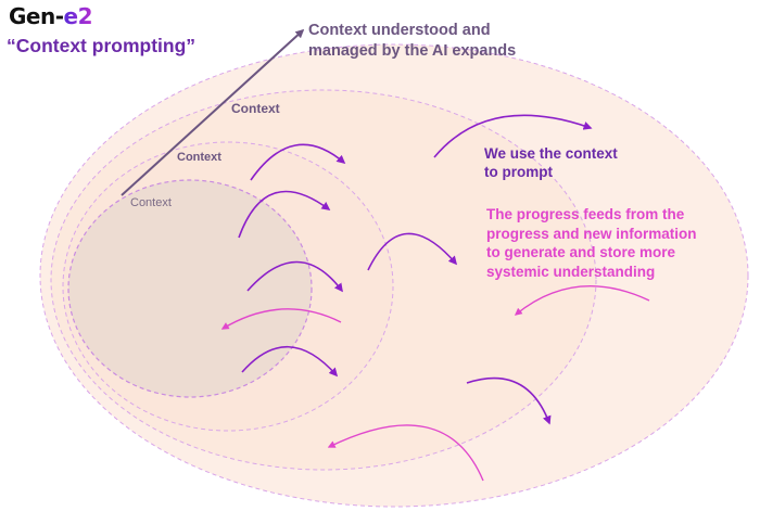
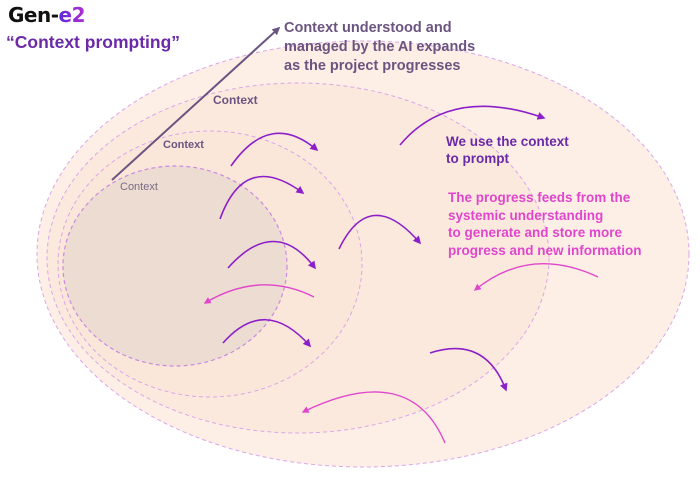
  Gen-e2
  “Context prompting”
  Context understood and
  managed by the AI expands
+ as the project progresses
  Context
  Context
  Context
  We use the context
  to prompt
  The progress feeds from the
- progress and new information
+ systemic understanding
  to generate and store more
- systemic understanding
+ progress and new information
